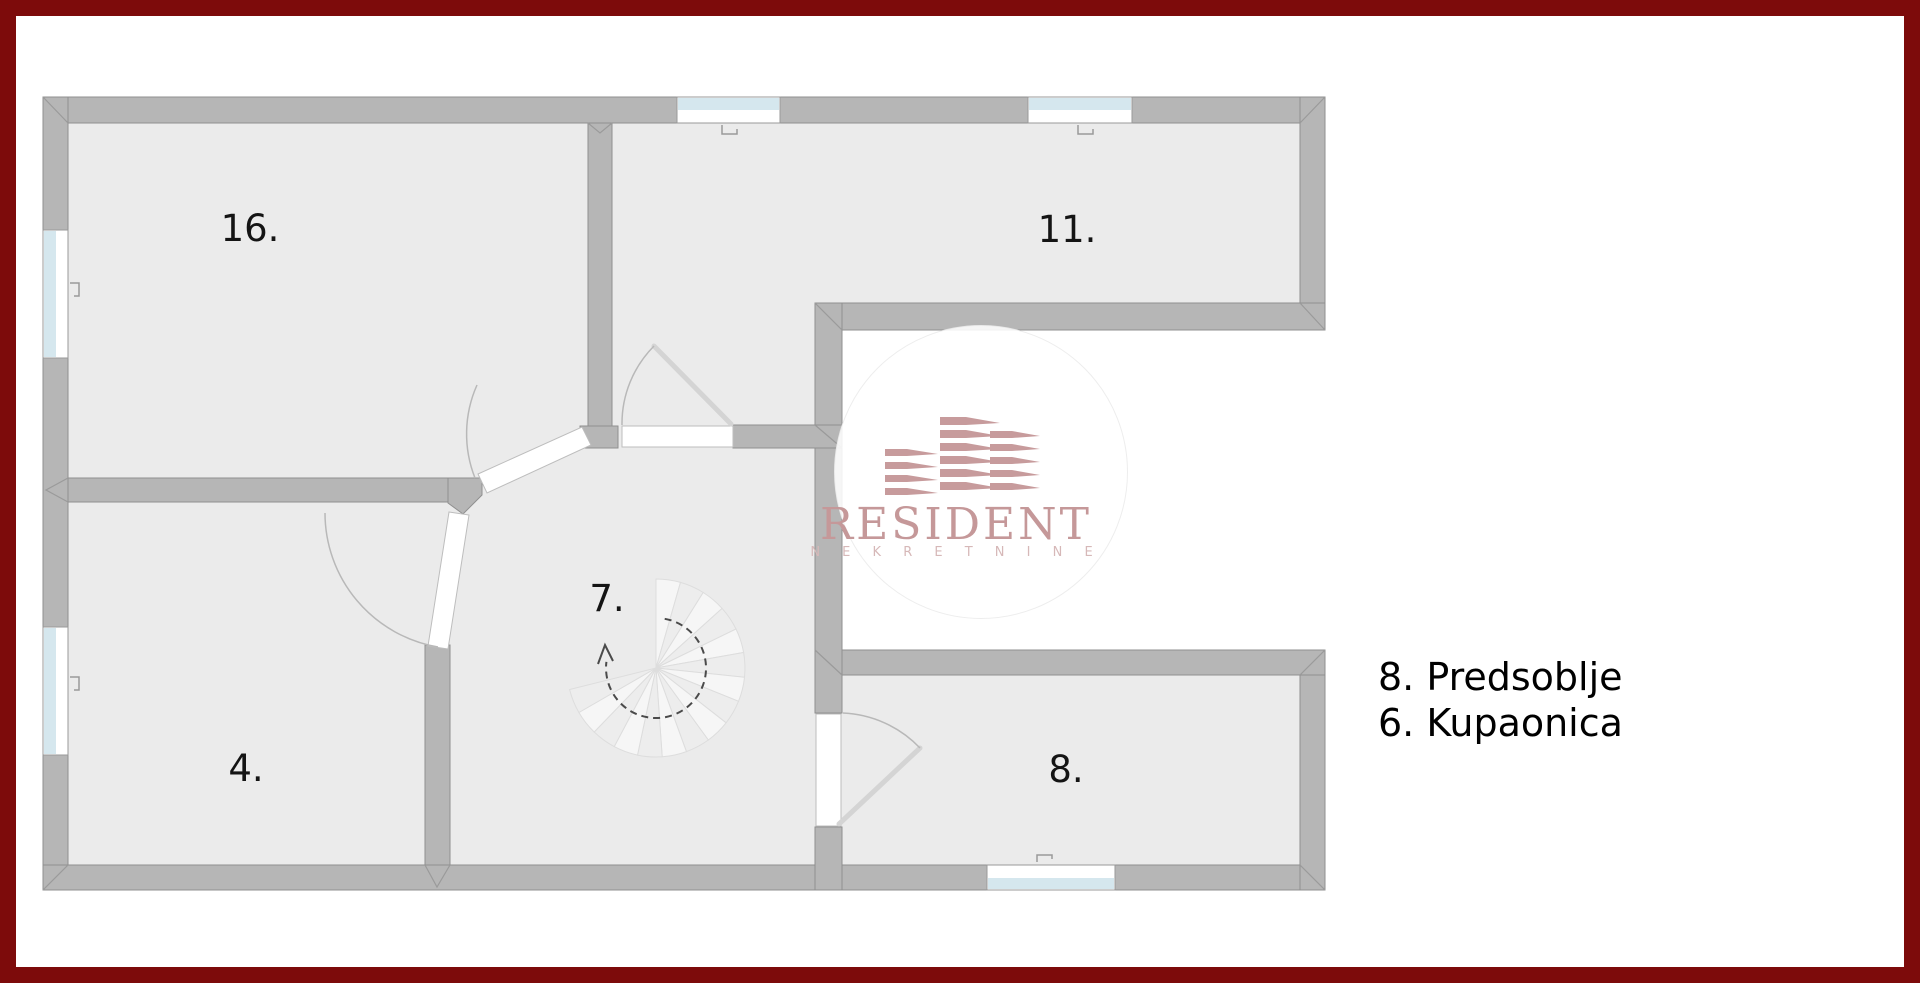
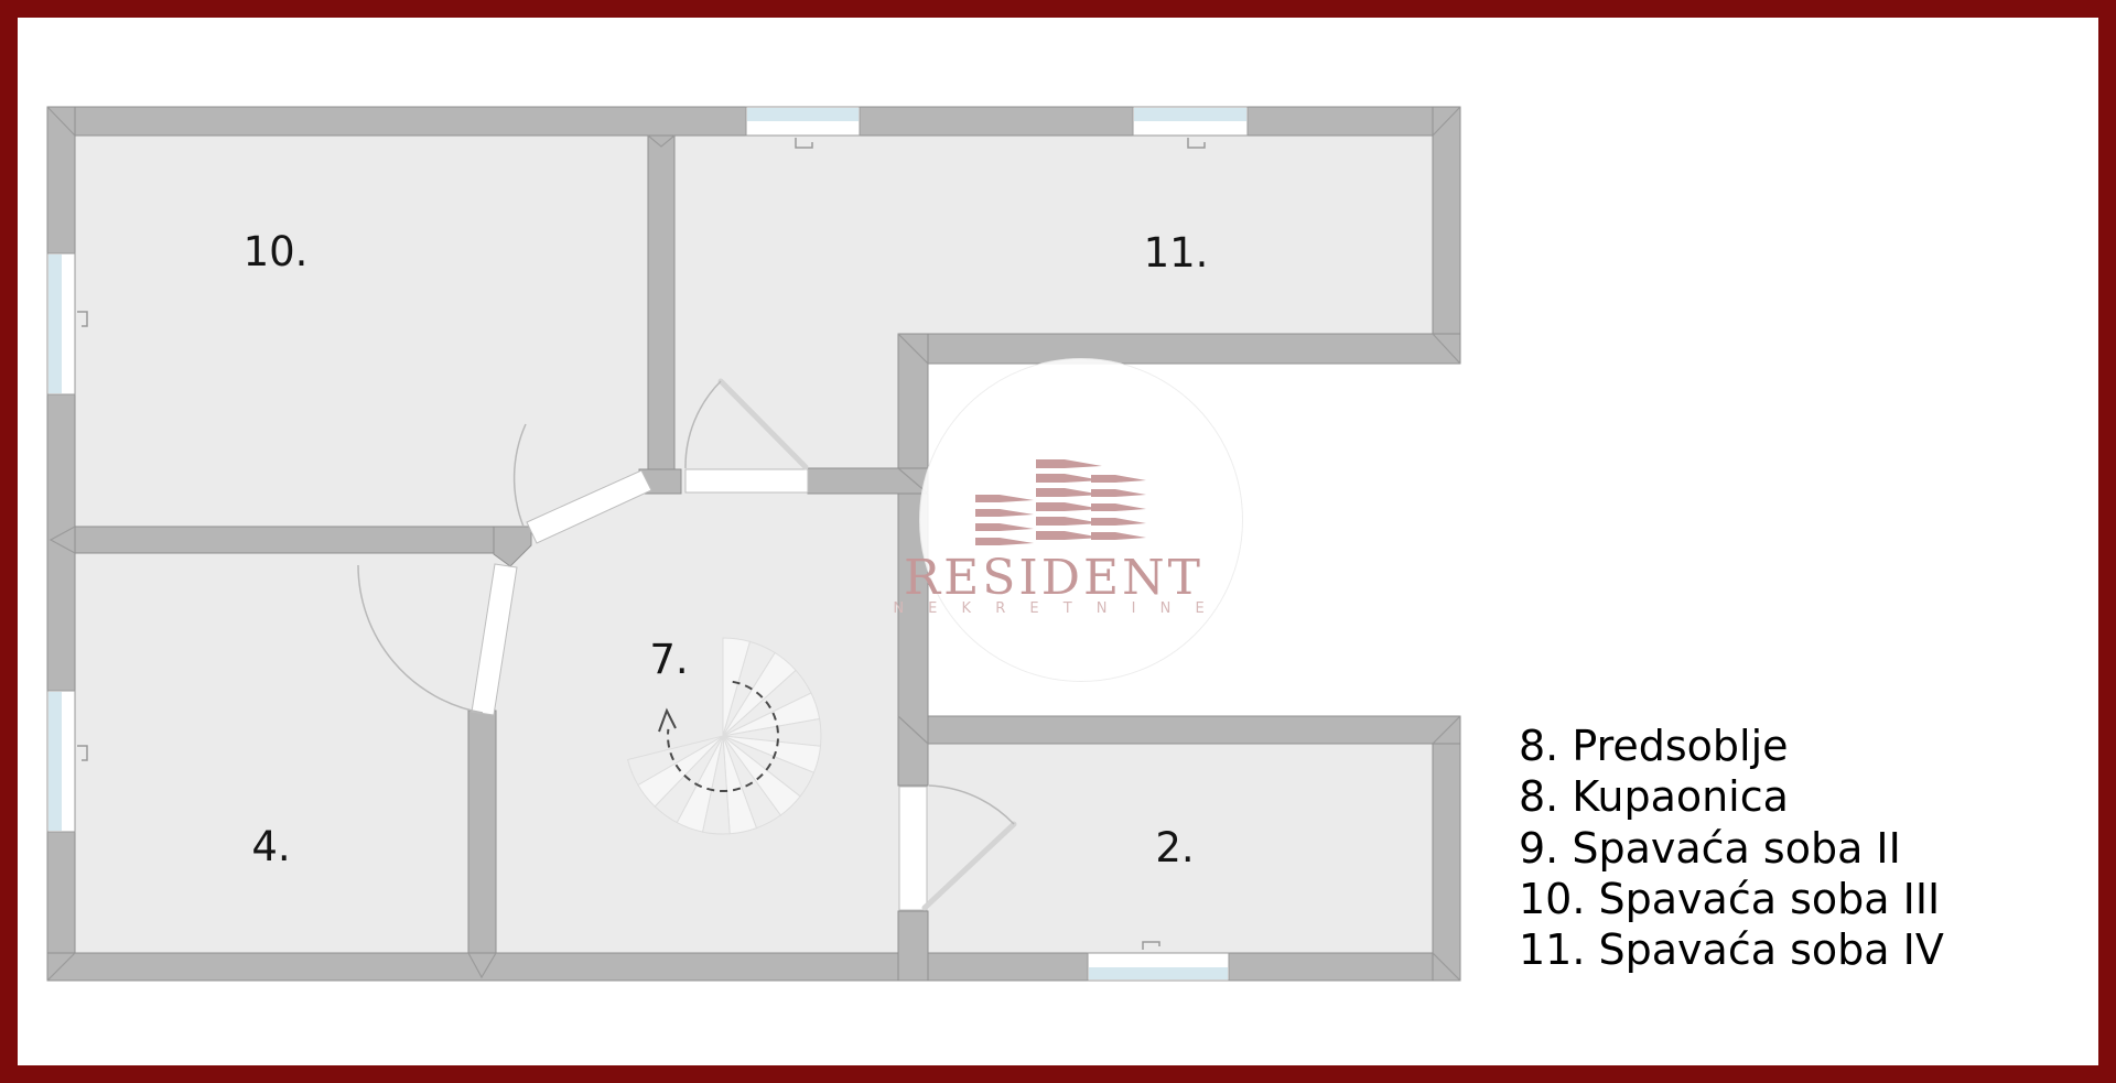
  RESIDENT
  N E K R E T N I N E
- 16.
+ 10.
  11.
  7.
  4.
- 8.
+ 2.
  8. Predsoblje
- 6. Kupaonica
+ 8. Kupaonica
+ 9. Spavaća soba II
+ 10. Spavaća soba III
+ 11. Spavaća soba IV
